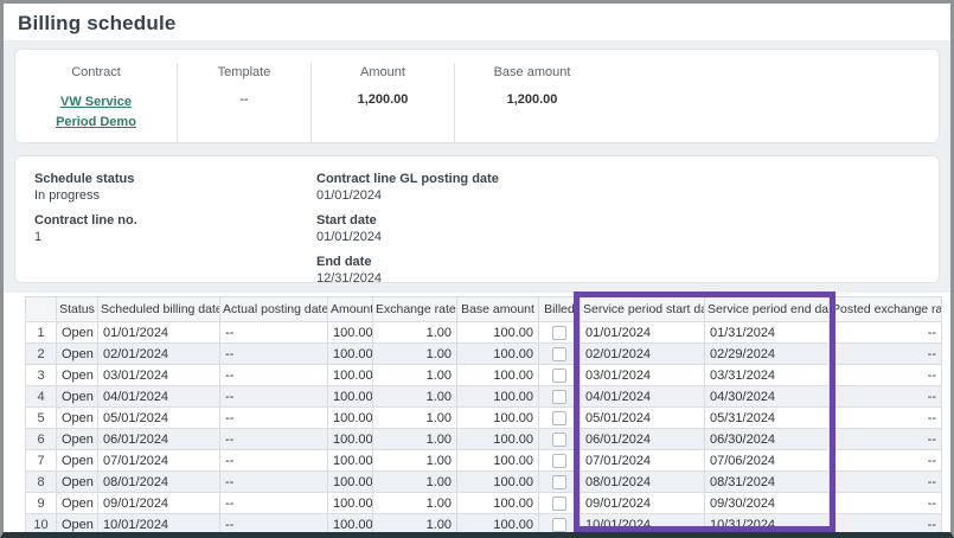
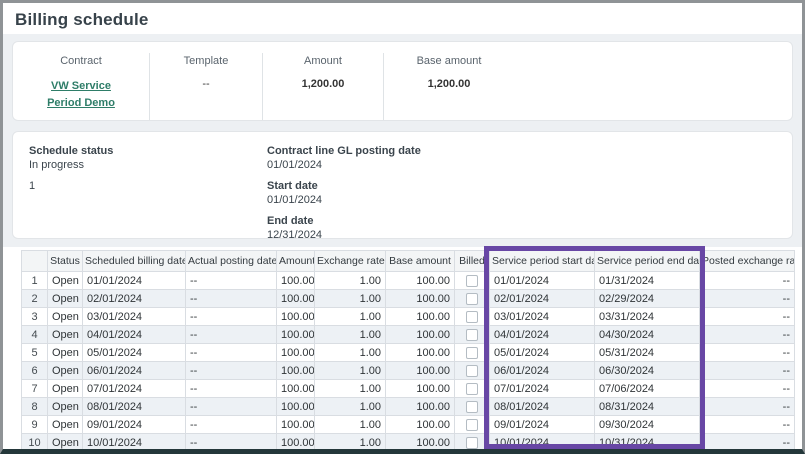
  Billing schedule
  Contract
  VW Service Period Demo
  Template
  --
  Amount
  1,200.00
  Base amount
  1,200.00
  Schedule status
  In progress
- Contract line no.
  1
  Contract line GL posting date
  01/01/2024
  Start date
  01/01/2024
  End date
  12/31/2024
  	Status	Scheduled billing date	Actual posting date	Amount	Exchange rate	Base amount	Billed	Service period start d	Service period end da	Posted exchange ra
  1	Open	01/01/2024	--	100.00	1.00	100.00		01/01/2024	01/31/2024	--
  2	Open	02/01/2024	--	100.00	1.00	100.00		02/01/2024	02/29/2024	--
  3	Open	03/01/2024	--	100.00	1.00	100.00		03/01/2024	03/31/2024	--
  4	Open	04/01/2024	--	100.00	1.00	100.00		04/01/2024	04/30/2024	--
  5	Open	05/01/2024	--	100.00	1.00	100.00		05/01/2024	05/31/2024	--
  6	Open	06/01/2024	--	100.00	1.00	100.00		06/01/2024	06/30/2024	--
  7	Open	07/01/2024	--	100.00	1.00	100.00		07/01/2024	07/06/2024	--
  8	Open	08/01/2024	--	100.00	1.00	100.00		08/01/2024	08/31/2024	--
  9	Open	09/01/2024	--	100.00	1.00	100.00		09/01/2024	09/30/2024	--
  10	Open	10/01/2024	--	100.00	1.00	100.00		10/01/2024	10/31/2024	--
